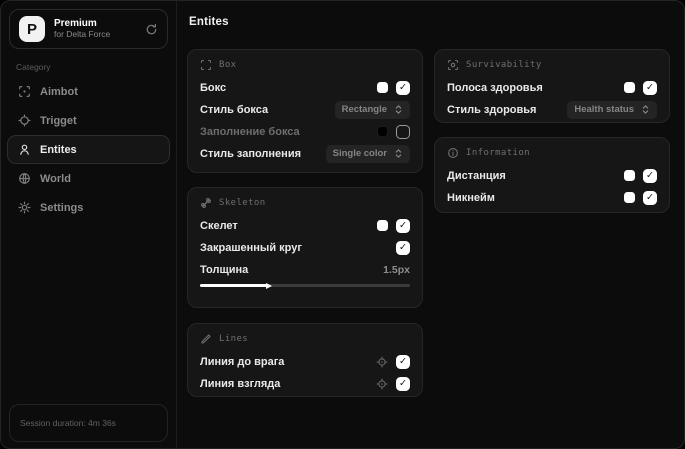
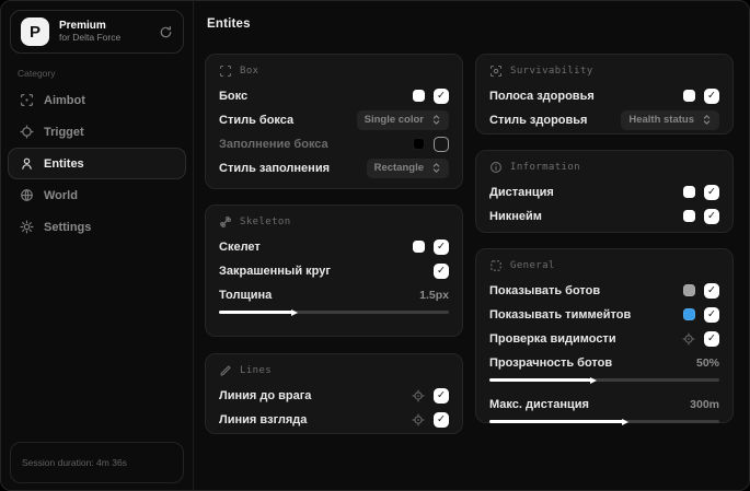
  P
  Premium
  for Delta Force
  Category
  Aimbot
  Trigget
  Entites
  World
  Settings
  Session duration: 4m 36s
  Entites
  Box
  Бокс
  Стиль бокса
- Rectangle
+ Single color
  Заполнение бокса
  Стиль заполнения
- Single color
+ Rectangle
  Skeleton
  Скелет
  Закрашенный круг
  Толщина
  1.5px
  Lines
  Линия до врага
  Линия взгляда
  Survivability
  Полоса здоровья
  Стиль здоровья
  Health status
  Information
  Дистанция
  Никнейм
+ General
+ Показывать ботов
+ Показывать тиммейтов
+ Проверка видимости
+ Прозрачность ботов
+ 50%
+ Макс. дистанция
+ 300m
